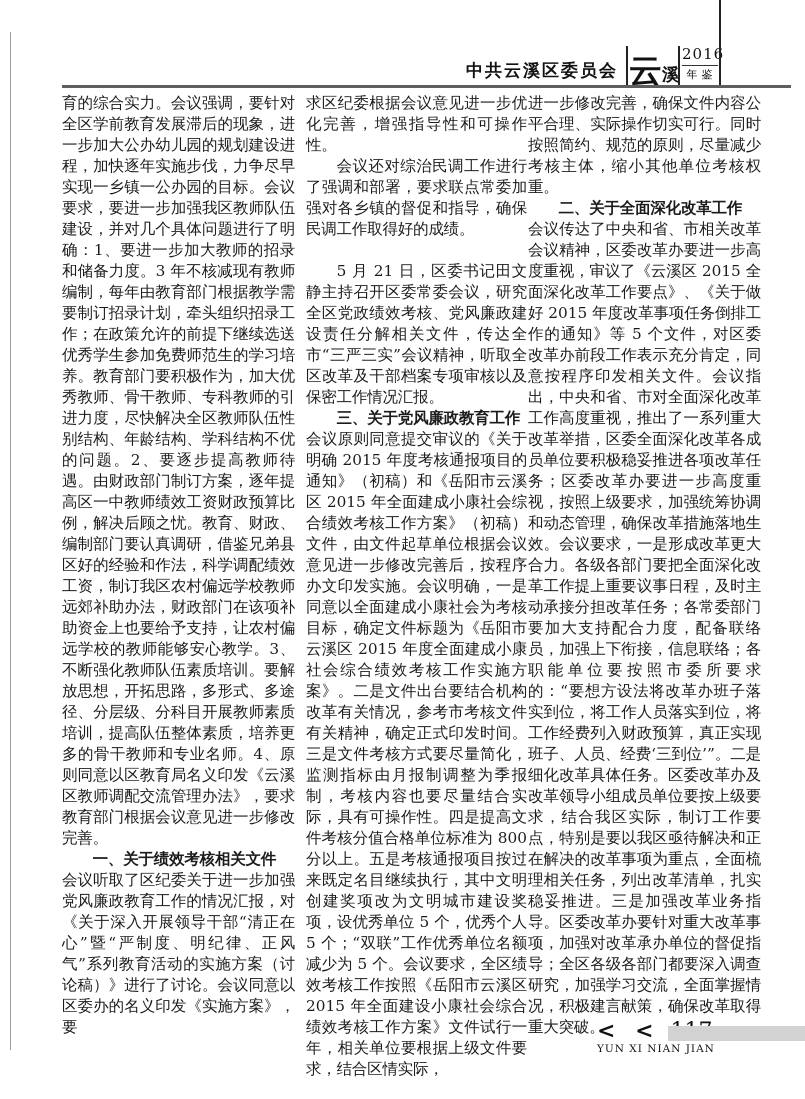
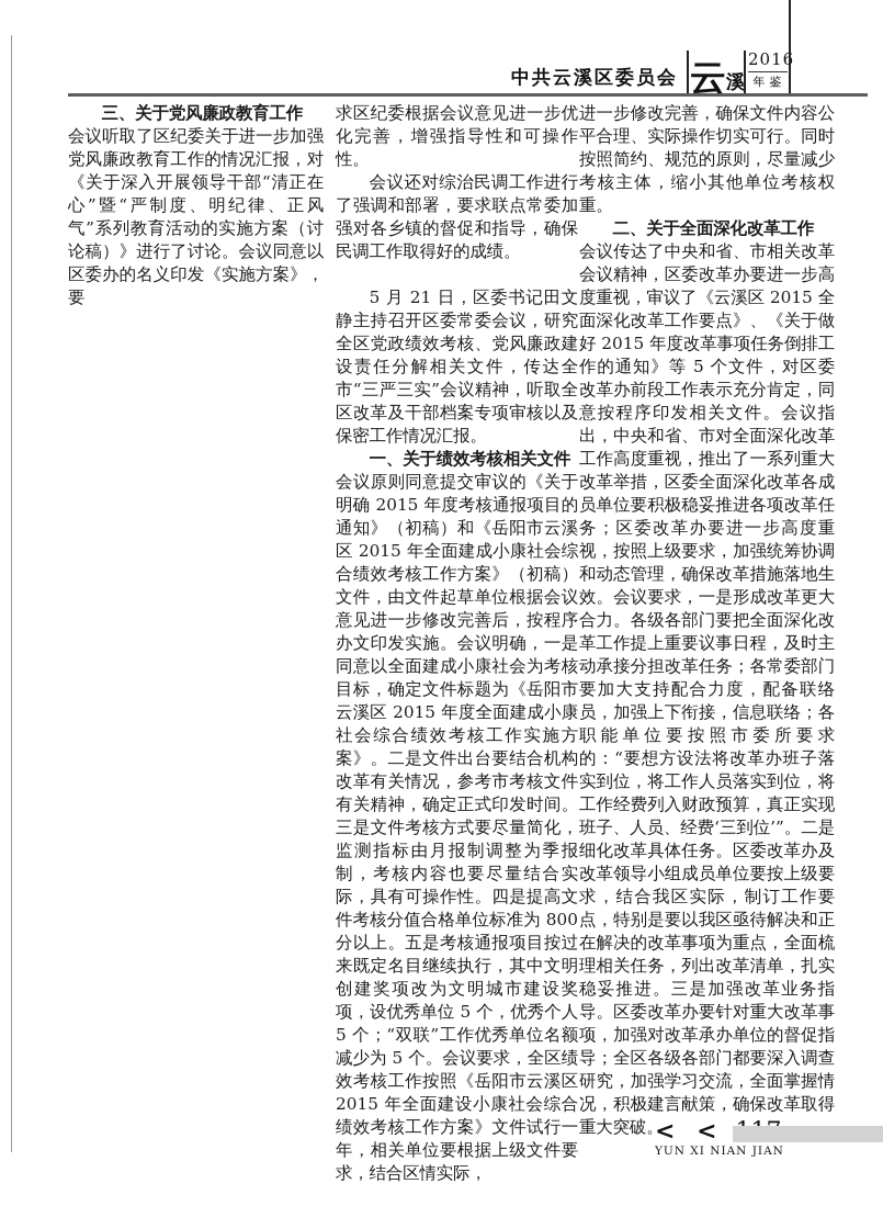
  中共云溪区委员会
  云
  溪
  201
  年鉴
- 育的综合实力。会议强调，要针对全区学前教育发展滞后的现象，进一步加大公办幼儿园的规划建设进程，加快逐年实施步伐，力争尽早实现一乡镇一公办园的目标。会议要求，要进一步加强我区教师队伍建设，并对几个具体问题进行了明确：1、要进一步加大教师的招录和储备力度。3 年不核减现有教师编制，每年由教育部门根据教学需要制订招录计划，牵头组织招录工作；在政策允许的前提下继续选送优秀学生参加免费师范生的学习培养。教育部门要积极作为，加大优秀教师、骨干教师、专科教师的引进力度，尽快解决全区教师队伍性别结构、年龄结构、学科结构不优的问题。2、要逐步提高教师待遇。由财政部门制订方案，逐年提高区一中教师绩效工资财政预算比例，解决后顾之忧。教育、财政、编制部门要认真调研，借鉴兄弟县区好的经验和作法，科学调配绩效工资，制订我区农村偏远学校教师远郊补助办法，财政部门在该项补助资金上也要给予支持，让农村偏远学校的教师能够安心教学。3、不断强化教师队伍素质培训。要解放思想，开拓思路，多形式、多途径、分层级、分科目开展教师素质培训，提高队伍整体素质，培养更多的骨干教师和专业名师。4、原则同意以区教育局名义印发《云溪区教师调配交流管理办法》，要求教育部门根据会议意见进一步修改完善。
- 一、关于绩效考核相关文件
+ 三、关于党风廉政教育工作
  会议听取了区纪委关于进一步加强党风廉政教育工作的情况汇报，对《关于深入开展领导干部“清正在心”暨“严制度、明纪律、正风气”系列教育活动的实施方案（讨论稿）》进行了讨论。会议同意以区委办的名义印发《实施方案》，要
  求区纪委根据会议意见进一步优化完善，增强指导性和可操作性。
  会议还对综治民调工作进行了强调和部署，要求联点常委加强对各乡镇的督促和指导，确保民调工作取得好的成绩。
  5 月 21 日，区委书记田文静主持召开区委常委会议，研究全区党政绩效考核、党风廉政建设责任分解相关文件，传达全市“三严三实”会议精神，听取全区改革及干部档案专项审核以及保密工作情况汇报。
- 三、关于党风廉政教育工作
+ 一、关于绩效考核相关文件
  会议原则同意提交审议的《关于明确 2015 年度考核通报项目的通知》（初稿）和《岳阳市云溪区 2015 年全面建成小康社会综合绩效考核工作方案》（初稿）文件，由文件起草单位根据会议意见进一步修改完善后，按程序办文印发实施。会议明确，一是同意以全面建成小康社会为考核目标，确定文件标题为《岳阳市云溪区 2015 年度全面建成小康社会综合绩效考核工作实施方案》。二是文件出台要结合机构改革有关情况，参考市考核文件有关精神，确定正式印发时间。三是文件考核方式要尽量简化，监测指标由月报制调整为季报制，考核内容也要尽量结合实际，具有可操作性。四是提高文件考核分值合格单位标准为 800 分以上。五是考核通报项目按过来既定名目继续执行，其中文明创建奖项改为文明城市建设奖项，设优秀单位 5 个，优秀个人 5 个；“双联”工作优秀单位名额减少为 5 个。会议要求，全区绩效考核工作按照《岳阳市云溪区 2015 年全面建设小康社会综合绩效考核工作方案》文件试行一年，相关单位要根据上级文件要求，结合区情实际，
  进一步修改完善，确保文件内容公平合理、实际操作切实可行。同时按照简约、规范的原则，尽量减少考核主体，缩小其他单位考核权重。
  二、关于全面深化改革工作
  会议传达了中央和省、市相关改革会议精神，区委改革办要进一步高度重视，审议了《云溪区 2015 全面深化改革工作要点》、《关于做好 2015 年度改革事项任务倒排工作的通知》等 5 个文件，对区委改革办前段工作表示充分肯定，同意按程序印发相关文件。会议指出，中央和省、市对全面深化改革工作高度重视，推出了一系列重大改革举措，区委全面深化改革各成员单位要积极稳妥推进各项改革任务；区委改革办要进一步高度重视，按照上级要求，加强统筹协调和动态管理，确保改革措施落地生效。会议要求，一是形成改革更大合力。各级各部门要把全面深化改革工作提上重要议事日程，及时主动承接分担改革任务；各常委部门要加大支持配合力度，配备联络员，加强上下衔接，信息联络；各职能单位要按照市委所要求的：“要想方设法将改革办班子落实到位，将工作人员落实到位，将工作经费列入财政预算，真正实现班子、人员、经费‘三到位’”。二是细化改革具体任务。区委改革办及改革领导小组成员单位要按上级要求，结合我区实际，制订工作要点，特别是要以我区亟待解决和正在解决的改革事项为重点，全面梳理相关任务，列出改革清单，扎实稳妥推进。三是加强改革业务指导。区委改革办要针对重大改革事项，加强对改革承办单位的督促指导；全区各级各部门都要深入调查研究，加强学习交流，全面掌握情况，积极建言献策，确保改革取得重大突破。
  YUN XI NIAN JIAN
